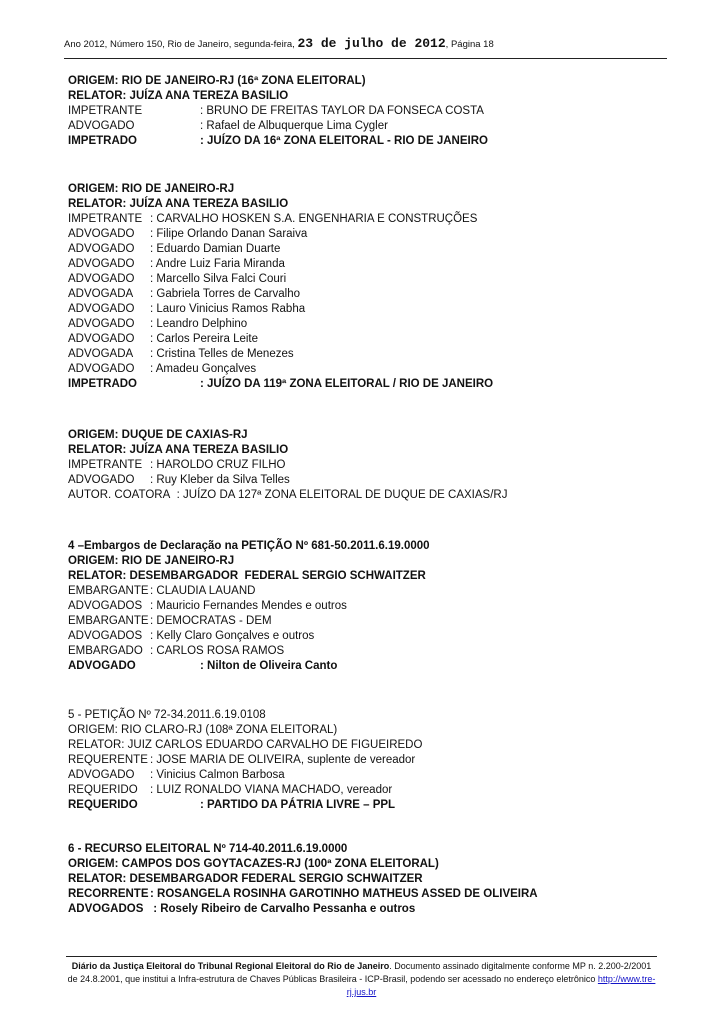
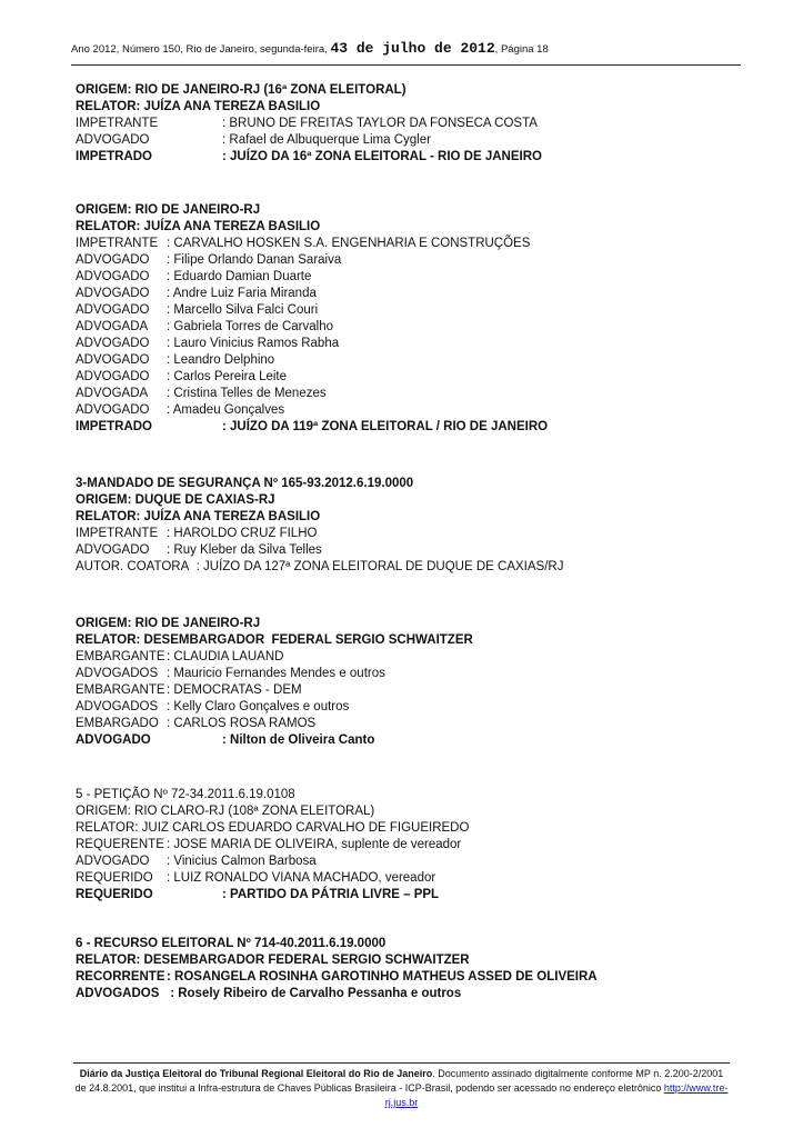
- Ano 2012, Número 150, Rio de Janeiro, segunda-feira, 23 de julho de 2012, Página 18
+ Ano 2012, Número 150, Rio de Janeiro, segunda-feira, 43 de julho de 2012, Página 18
  ORIGEM: RIO DE JANEIRO-RJ (16ª ZONA ELEITORAL)
  RELATOR: JUÍZA ANA TEREZA BASILIO
  IMPETRANTE
  : BRUNO DE FREITAS TAYLOR DA FONSECA COSTA
  ADVOGADO
  : Rafael de Albuquerque Lima Cygler
  IMPETRADO
  : JUÍZO DA 16ª ZONA ELEITORAL - RIO DE JANEIRO
  ORIGEM: RIO DE JANEIRO-RJ
  RELATOR: JUÍZA ANA TEREZA BASILIO
  IMPETRANTE
  : CARVALHO HOSKEN S.A. ENGENHARIA E CONSTRUÇÕES
  ADVOGADO
  : Filipe Orlando Danan Saraiva
  ADVOGADO
  : Eduardo Damian Duarte
  ADVOGADO
  : Andre Luiz Faria Miranda
  ADVOGADO
  : Marcello Silva Falci Couri
  ADVOGADA
  : Gabriela Torres de Carvalho
  ADVOGADO
  : Lauro Vinicius Ramos Rabha
  ADVOGADO
  : Leandro Delphino
  ADVOGADO
  : Carlos Pereira Leite
  ADVOGADA
  : Cristina Telles de Menezes
  ADVOGADO
  : Amadeu Gonçalves
  IMPETRADO
  : JUÍZO DA 119ª ZONA ELEITORAL / RIO DE JANEIRO
+ 3-MANDADO DE SEGURANÇA Nº 165-93.2012.6.19.0000
  ORIGEM: DUQUE DE CAXIAS-RJ
  RELATOR: JUÍZA ANA TEREZA BASILIO
  IMPETRANTE
  : HAROLDO CRUZ FILHO
  ADVOGADO
  : Ruy Kleber da Silva Telles
  AUTOR. COATORA
  : JUÍZO DA 127ª ZONA ELEITORAL DE DUQUE DE CAXIAS/RJ
- 4 –Embargos de Declaração na PETIÇÃO Nº 681-50.2011.6.19.0000
  ORIGEM: RIO DE JANEIRO-RJ
  RELATOR: DESEMBARGADOR FEDERAL SERGIO SCHWAITZER
  EMBARGANTE
  : CLAUDIA LAUAND
  ADVOGADOS
  : Mauricio Fernandes Mendes e outros
  EMBARGANTE
  : DEMOCRATAS - DEM
  ADVOGADOS
  : Kelly Claro Gonçalves e outros
  EMBARGADO
  : CARLOS ROSA RAMOS
  ADVOGADO
  : Nilton de Oliveira Canto
  5 - PETIÇÃO Nº 72-34.2011.6.19.0108
  ORIGEM: RIO CLARO-RJ (108ª ZONA ELEITORAL)
  RELATOR: JUIZ CARLOS EDUARDO CARVALHO DE FIGUEIREDO
  REQUERENTE
  : JOSE MARIA DE OLIVEIRA, suplente de vereador
  ADVOGADO
  : Vinicius Calmon Barbosa
  REQUERIDO
  : LUIZ RONALDO VIANA MACHADO, vereador
  REQUERIDO
  : PARTIDO DA PÁTRIA LIVRE – PPL
  6 - RECURSO ELEITORAL Nº 714-40.2011.6.19.0000
- ORIGEM: CAMPOS DOS GOYTACAZES-RJ (100ª ZONA ELEITORAL)
  RELATOR: DESEMBARGADOR FEDERAL SERGIO SCHWAITZER
  RECORRENTE
  : ROSANGELA ROSINHA GAROTINHO MATHEUS ASSED DE OLIVEIRA
  ADVOGADOS
  : Rosely Ribeiro de Carvalho Pessanha e outros
  Diário da Justiça Eleitoral do Tribunal Regional Eleitoral do Rio de Janeiro. Documento assinado digitalmente conforme MP n. 2.200-2/2001 de 24.8.2001, que institui a Infra-estrutura de Chaves Públicas Brasileira - ICP-Brasil, podendo ser acessado no endereço eletrônico http://www.tre-rj.jus.br
